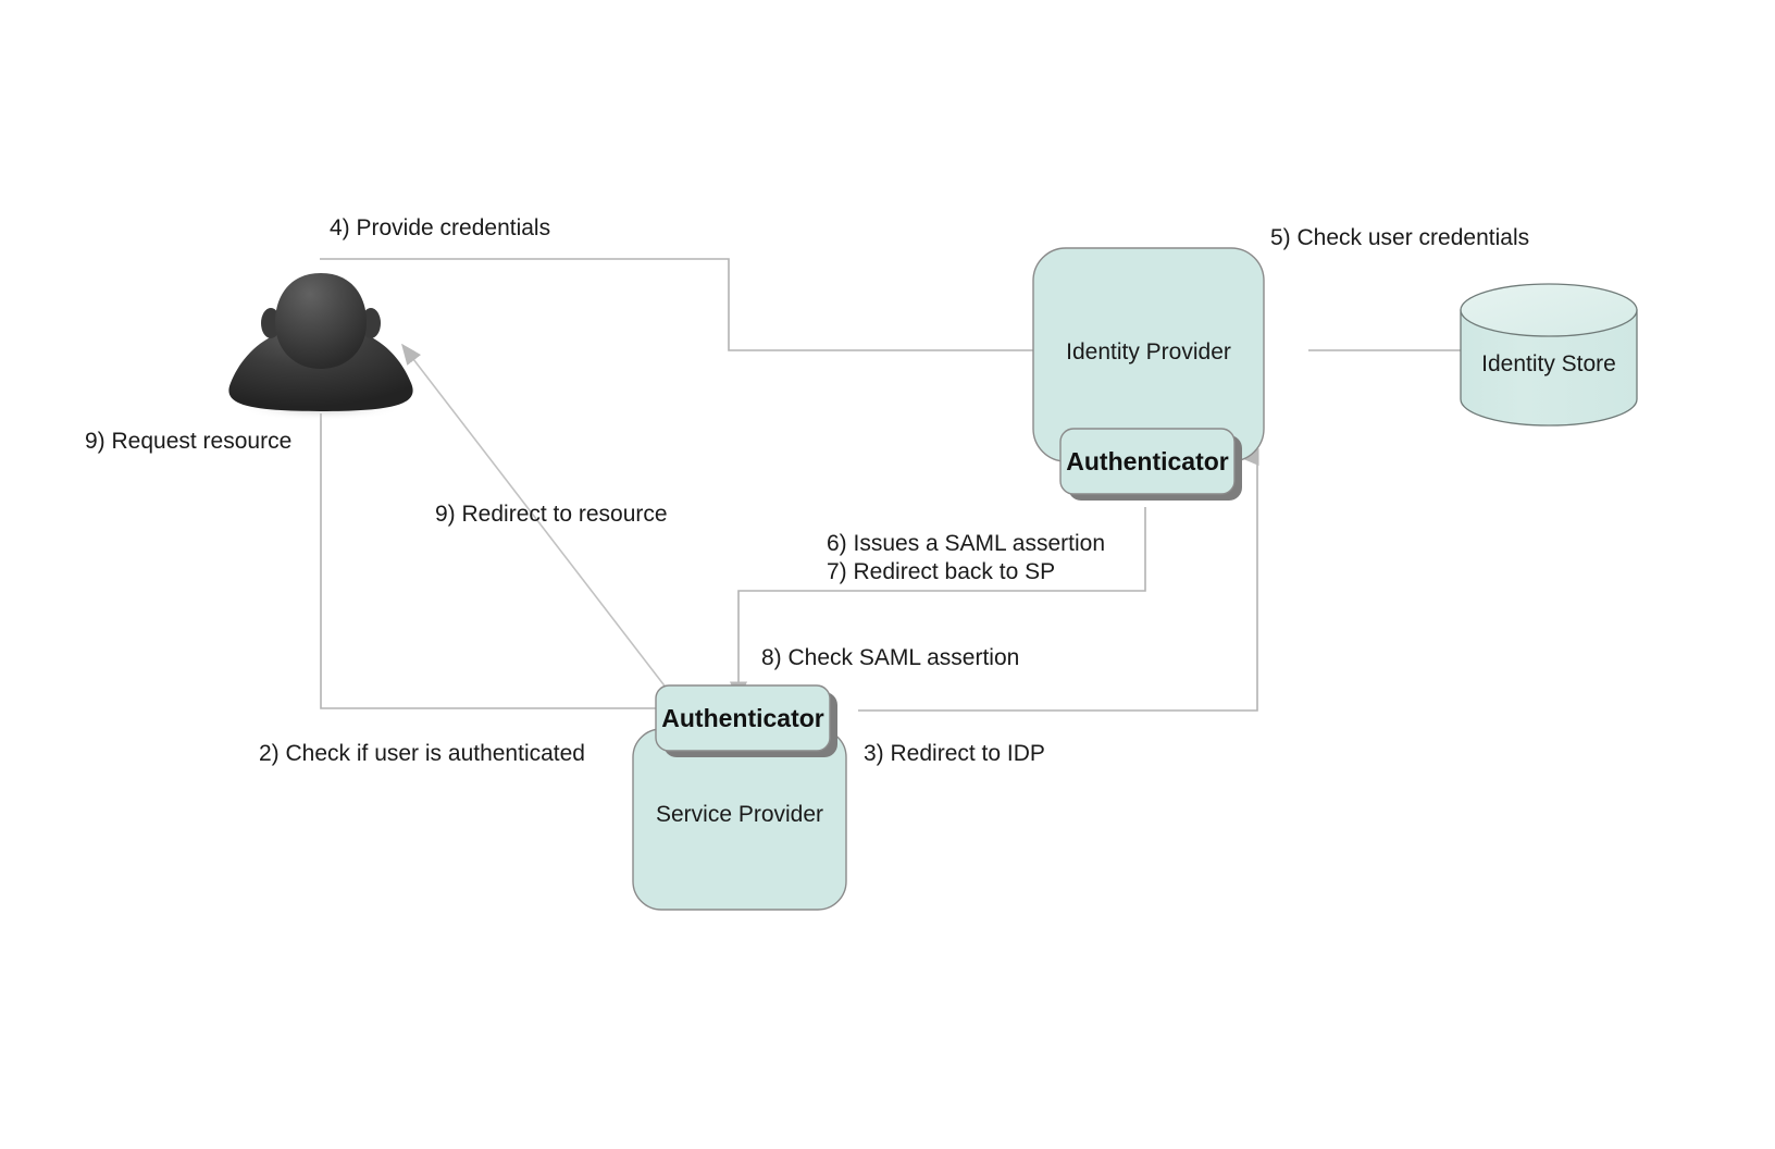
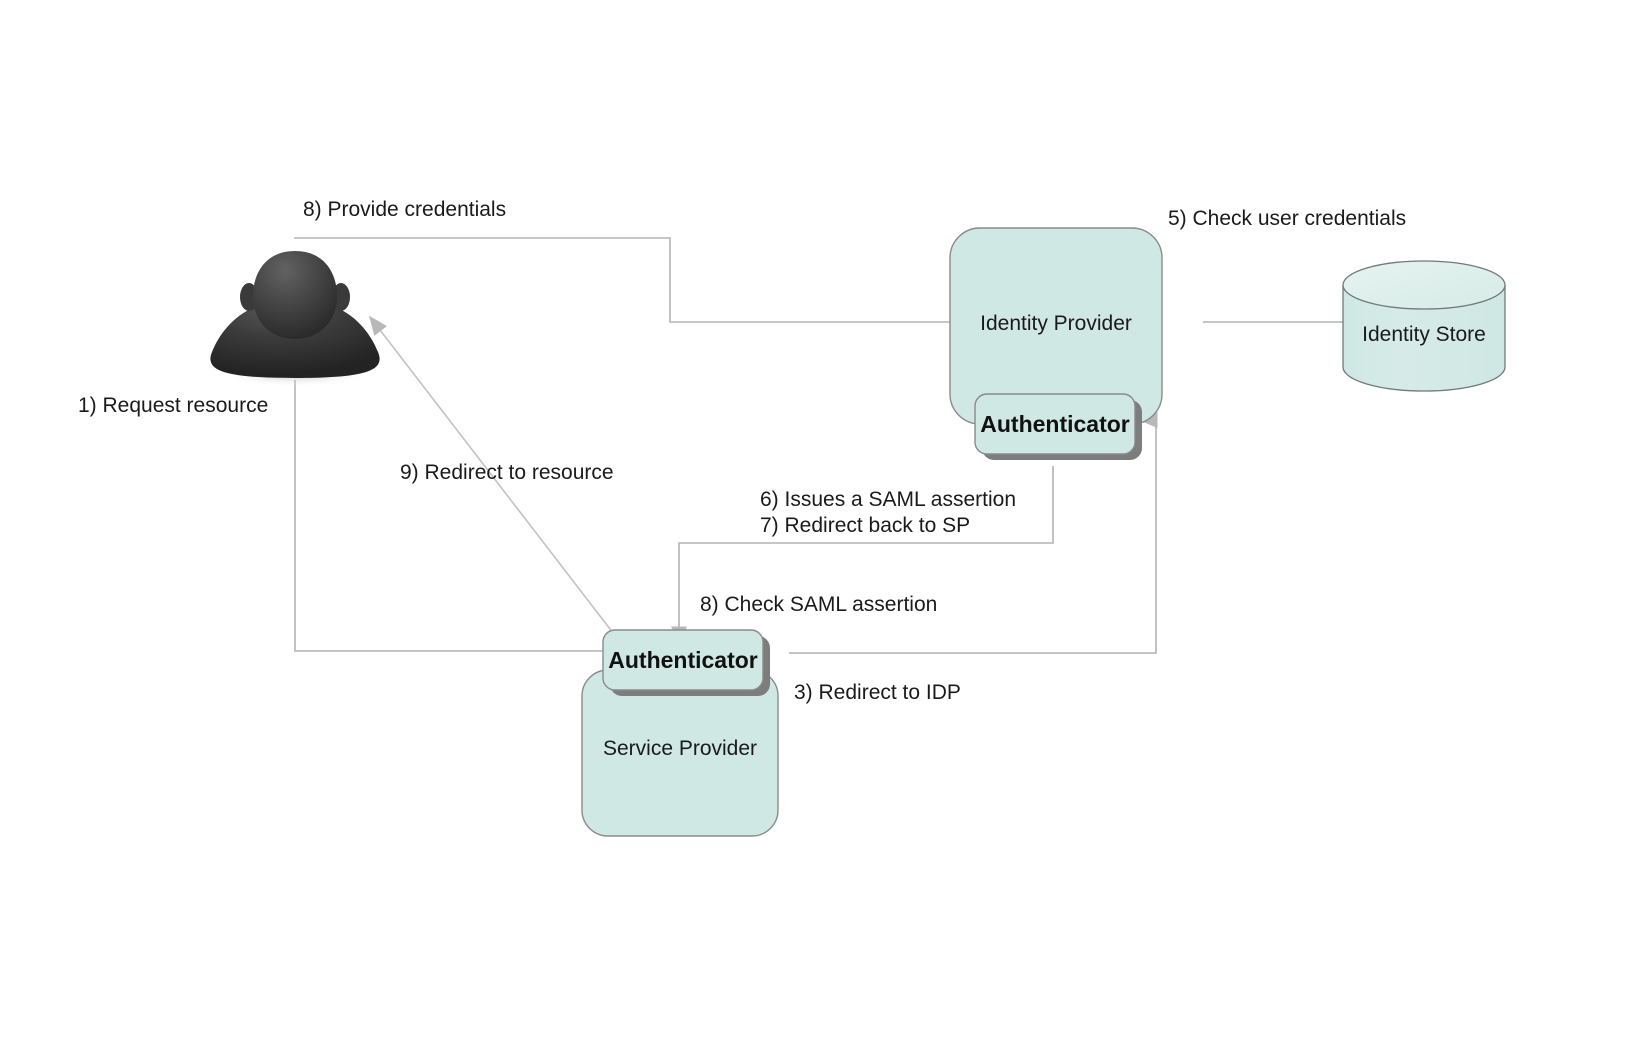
  Identity Provider
  Identity Store
  Authenticator
  Service Provider
  Authenticator
- 9) Request resource
+ 1) Request resource
- 2) Check if user is authenticated
  3) Redirect to IDP
- 4) Provide credentials
+ 8) Provide credentials
  5) Check user credentials
  6) Issues a SAML assertion
  7) Redirect back to SP
  8) Check SAML assertion
  9) Redirect to resource
